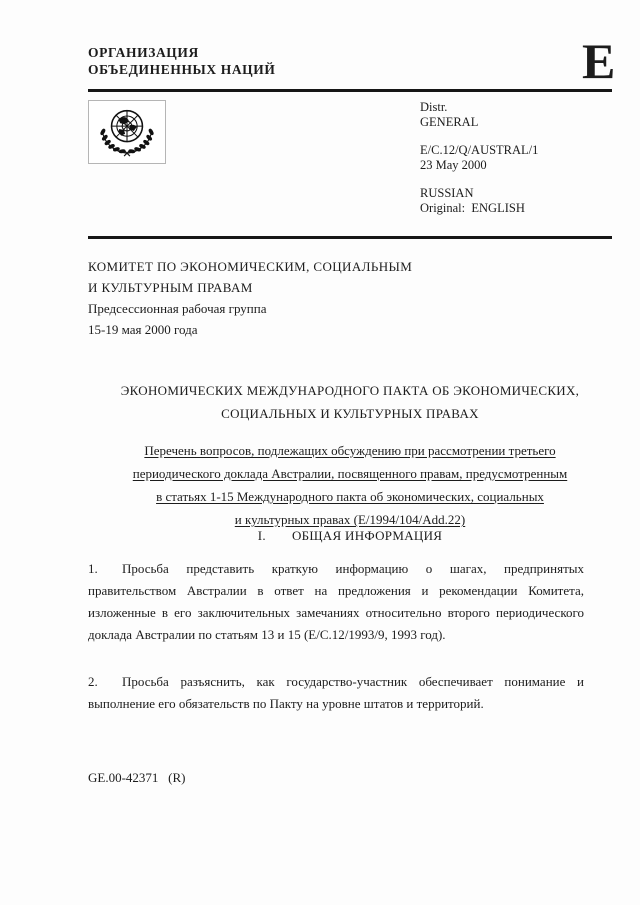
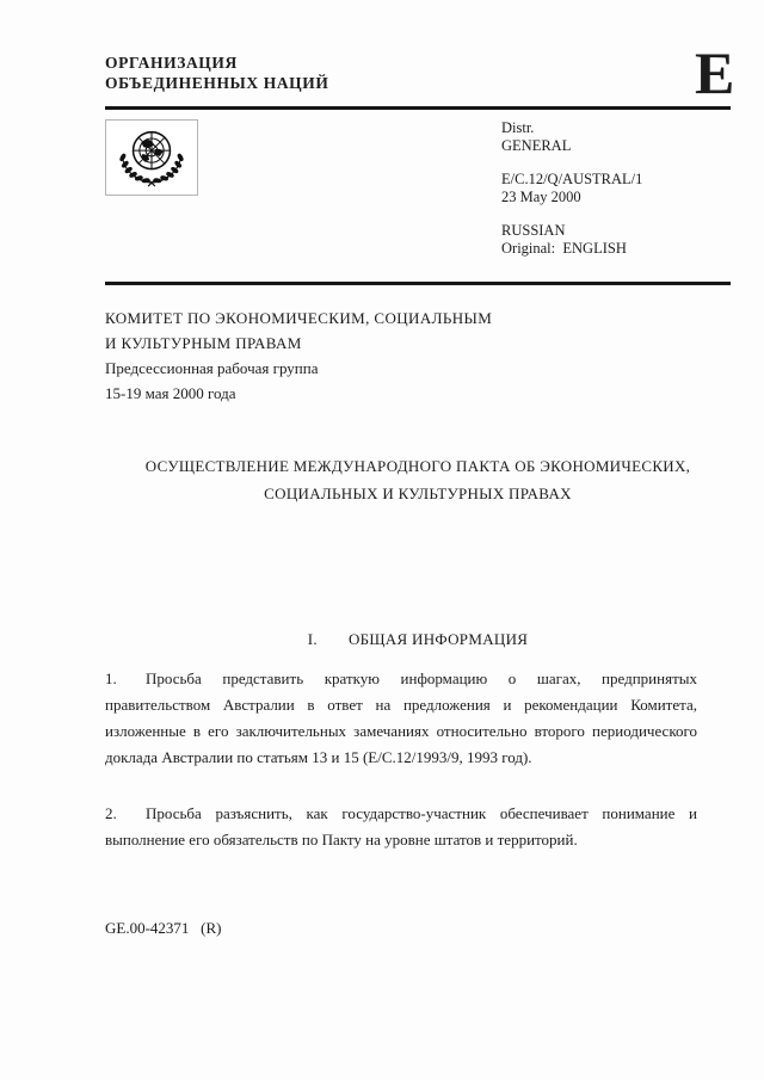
  ОРГАНИЗАЦИЯ
  ОБЪЕДИНЕННЫХ НАЦИЙ
  E
  Distr.
  GENERAL
  E/C.12/Q/AUSTRAL/1
  23 May 2000
  RUSSIAN
  Original: ENGLISH
  КОМИТЕТ ПО ЭКОНОМИЧЕСКИМ, СОЦИАЛЬНЫМ
  И КУЛЬТУРНЫМ ПРАВАМ
  Предсессионная рабочая группа
  15-19 мая 2000 года
- ЭКОНОМИЧЕСКИХ МЕЖДУНАРОДНОГО ПАКТА ОБ ЭКОНОМИЧЕСКИХ,
+ ОСУЩЕСТВЛЕНИЕ МЕЖДУНАРОДНОГО ПАКТА ОБ ЭКОНОМИЧЕСКИХ,
  СОЦИАЛЬНЫХ И КУЛЬТУРНЫХ ПРАВАХ
- Перечень вопросов, подлежащих обсуждению при рассмотрении третьего
- периодического доклада Австралии, посвященного правам, предусмотренным
- в статьях 1-15 Международного пакта об экономических, социальных
- и культурных правах (E/1994/104/Add.22)
  I. ОБЩАЯ ИНФОРМАЦИЯ
  1. Просьба представить краткую информацию о шагах, предпринятых правительством Австралии в ответ на предложения и рекомендации Комитета, изложенные в его заключительных замечаниях относительно второго периодического доклада Австралии по статьям 13 и 15 (E/C.12/1993/9, 1993 год).
  2. Просьба разъяснить, как государство-участник обеспечивает понимание и выполнение его обязательств по Пакту на уровне штатов и территорий.
  GE.00-42371 (R)
